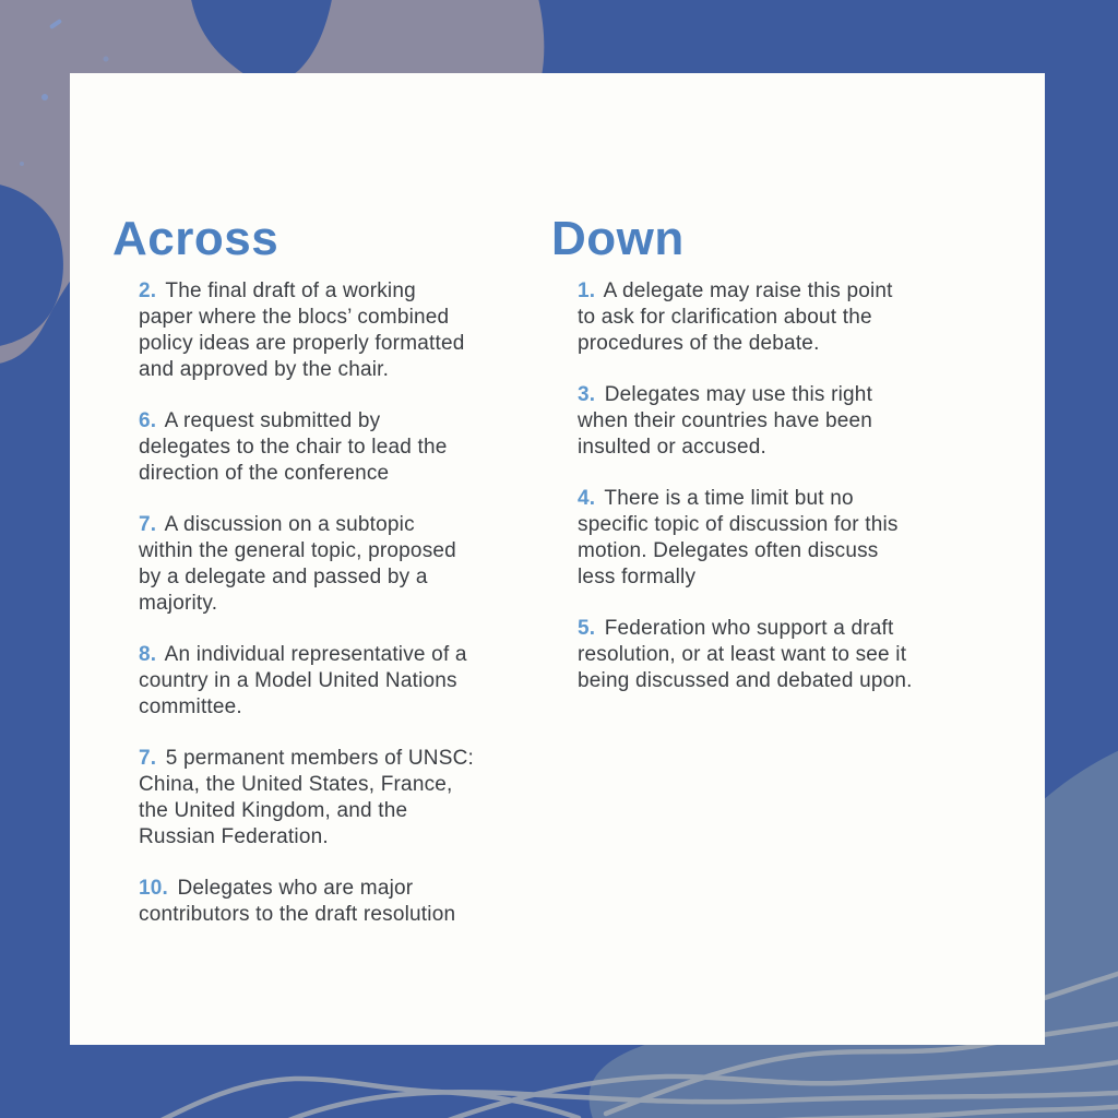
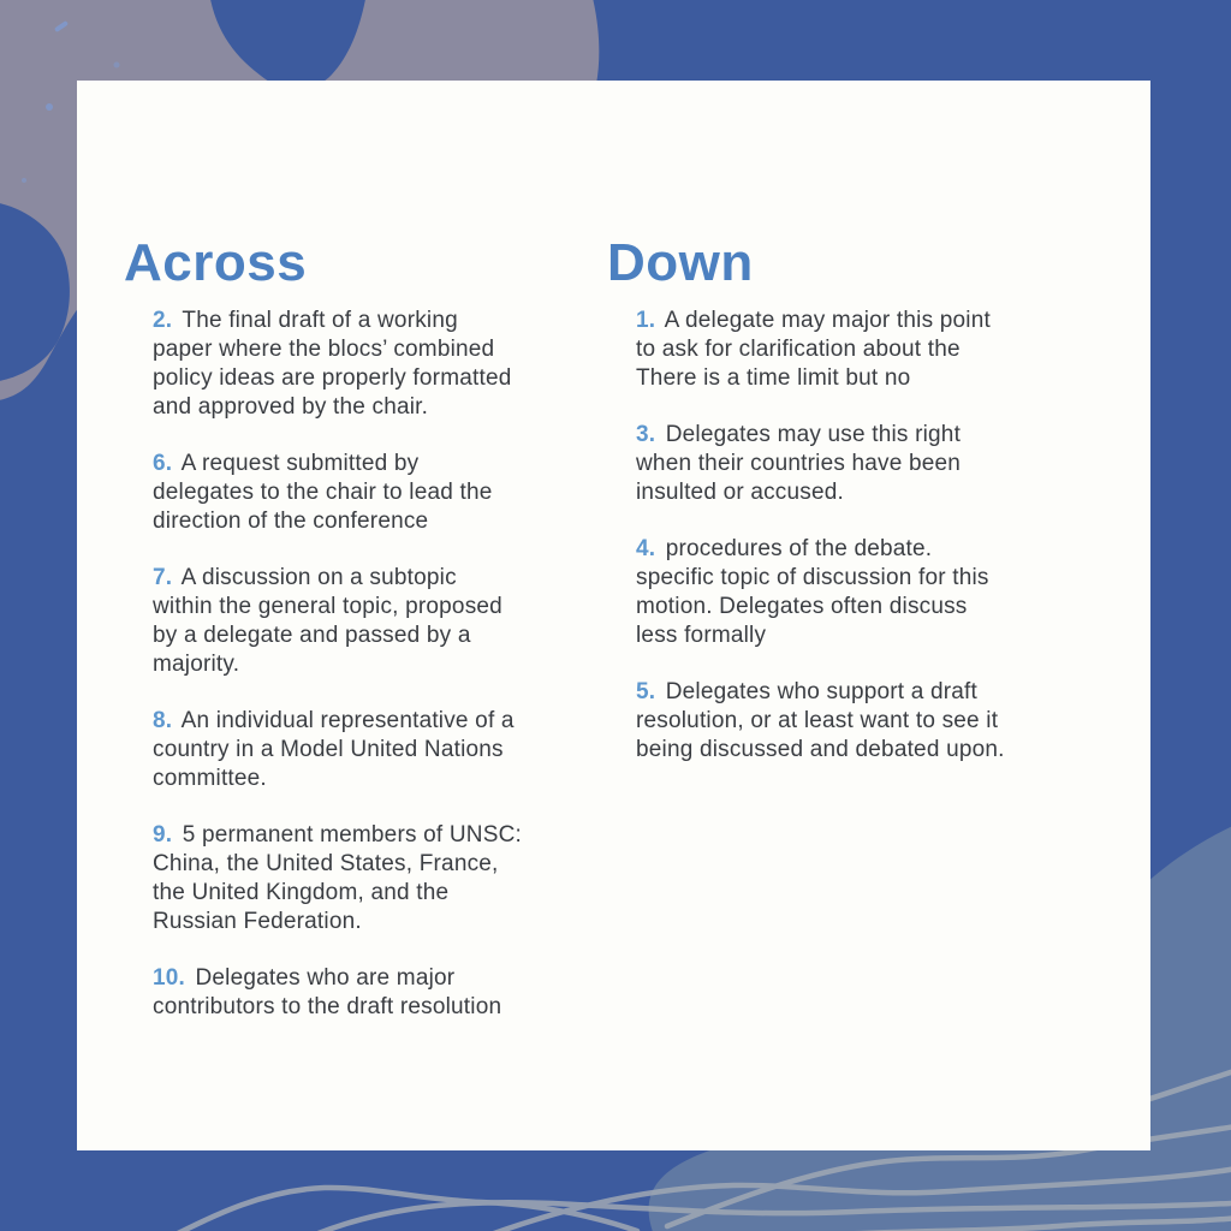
  Across
  2. The final draft of a working
  paper where the blocs’ combined
  policy ideas are properly formatted
  and approved by the chair.
  6. A request submitted by
  delegates to the chair to lead the
  direction of the conference
  7. A discussion on a subtopic
  within the general topic, proposed
  by a delegate and passed by a
  majority.
  8. An individual representative of a
  country in a Model United Nations
  committee.
- 7. 5 permanent members of UNSC:
+ 9. 5 permanent members of UNSC:
  China, the United States, France,
  the United Kingdom, and the
  Russian Federation.
  10. Delegates who are major
  contributors to the draft resolution
  Down
- 1. A delegate may raise this point
+ 1. A delegate may major this point
  to ask for clarification about the
- procedures of the debate.
+ There is a time limit but no
  3. Delegates may use this right
  when their countries have been
  insulted or accused.
- 4. There is a time limit but no
+ 4. procedures of the debate.
  specific topic of discussion for this
  motion. Delegates often discuss
  less formally
- 5. Federation who support a draft
+ 5. Delegates who support a draft
  resolution, or at least want to see it
  being discussed and debated upon.
